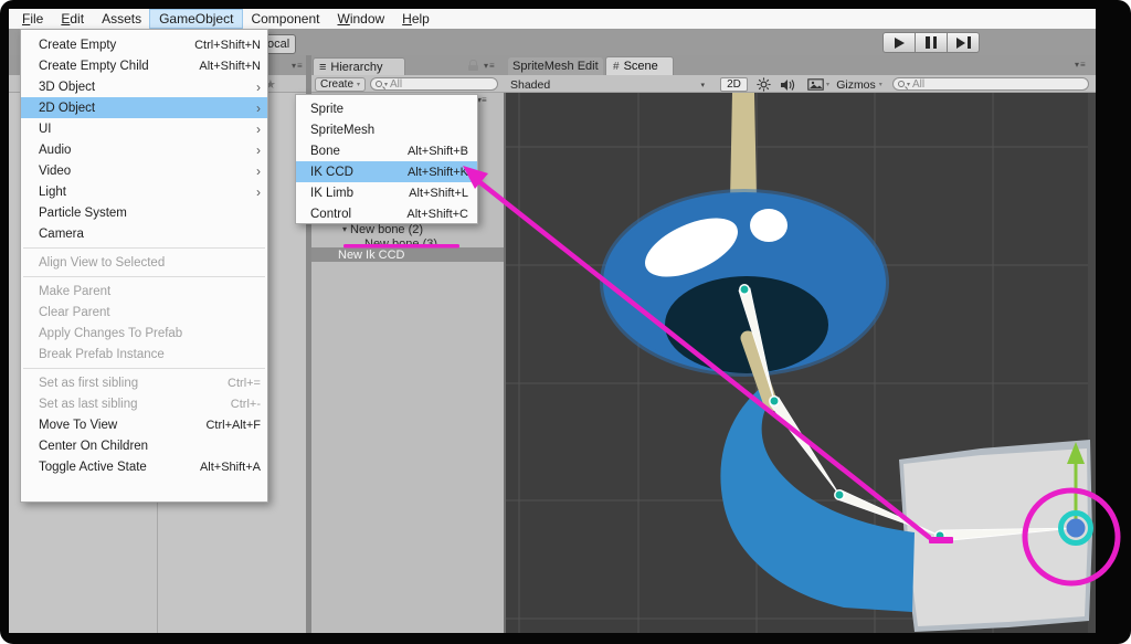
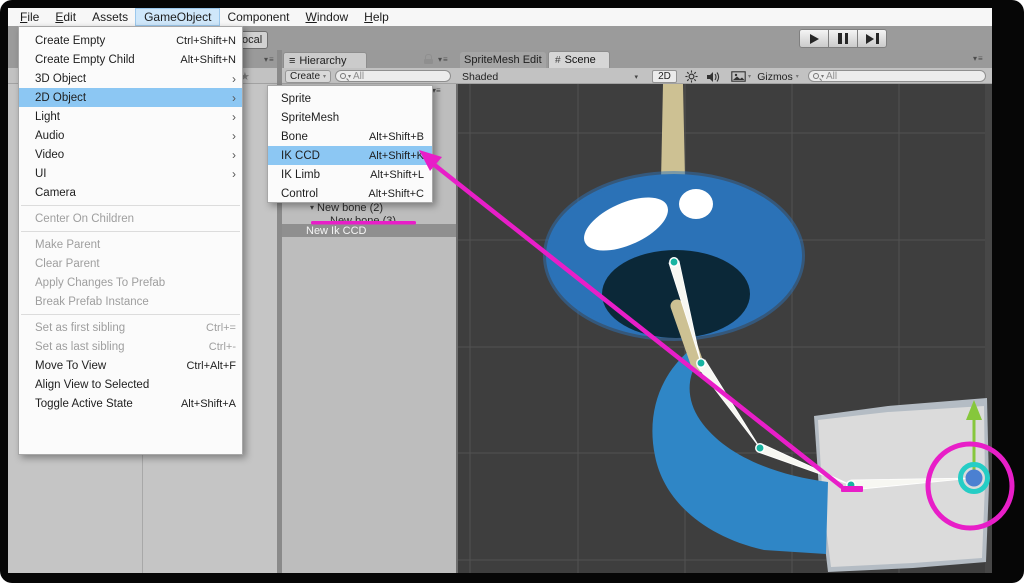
  File
  Edit
  Assets
  GameObject
  Component
  Window
  Help
  ocal
  ▾≡
  ★
  ≡
  Hierarchy
  ▾≡
  Create
  All
  ▾≡
  ▾
  New bone (2)
  New bone (3)
  New Ik CCD
  SpriteMesh Edit
  #
  Scene
  ▾≡
  Shaded
  2D
  Gizmos
  All
  Create Empty
  Ctrl+Shift+N
  Create Empty Child
  Alt+Shift+N
  3D Object
  ›
  2D Object
  ›
- UI
+ Light
  ›
  Audio
  ›
  Video
  ›
- Light
+ UI
  ›
- Particle System
  Camera
- Align View to Selected
+ Center On Children
  Make Parent
  Clear Parent
  Apply Changes To Prefab
  Break Prefab Instance
  Set as first sibling
  Ctrl+=
  Set as last sibling
  Ctrl+-
  Move To View
  Ctrl+Alt+F
- Center On Children
+ Align View to Selected
  Toggle Active State
  Alt+Shift+A
  Sprite
  SpriteMesh
  Bone
  Alt+Shift+B
  IK CCD
  Alt+Shift+K
  IK Limb
  Alt+Shift+L
  Control
  Alt+Shift+C
